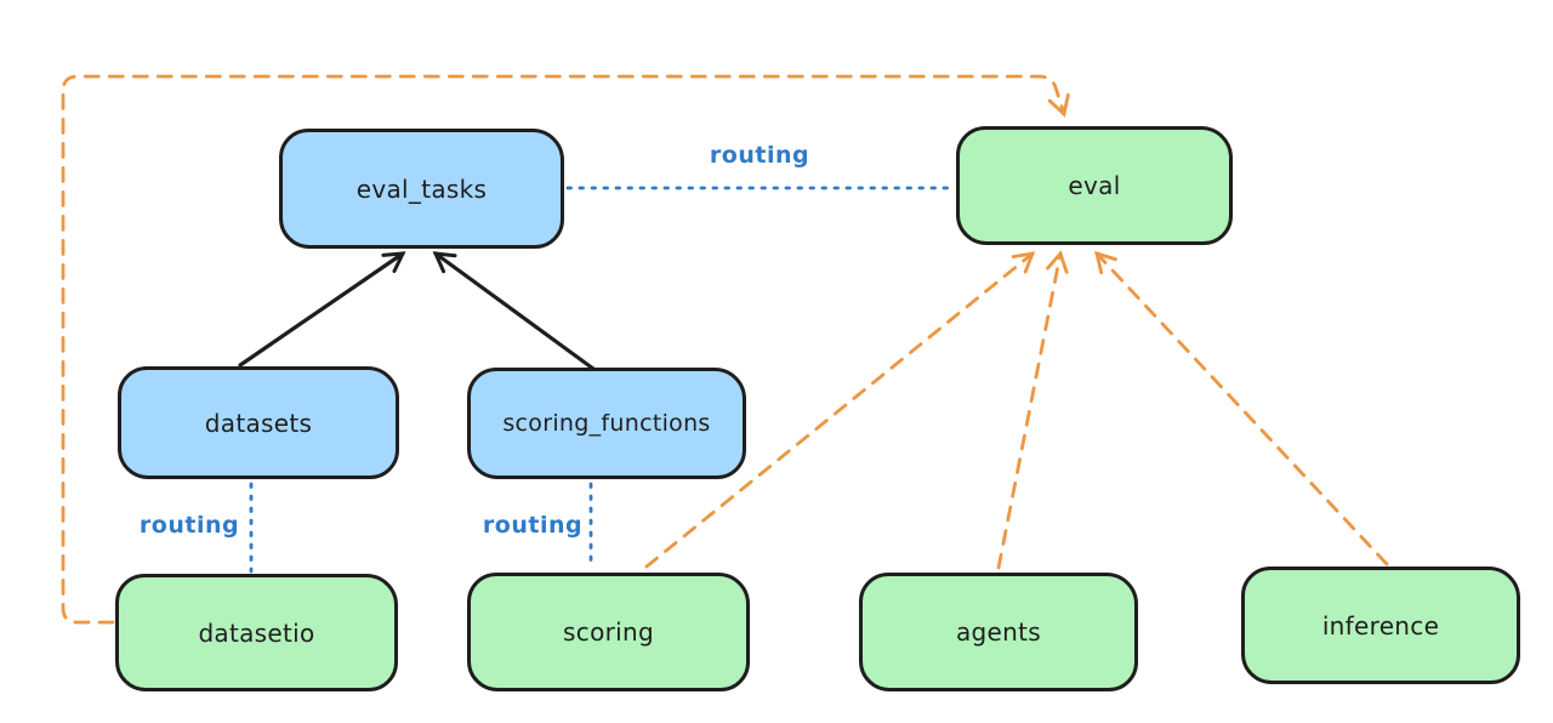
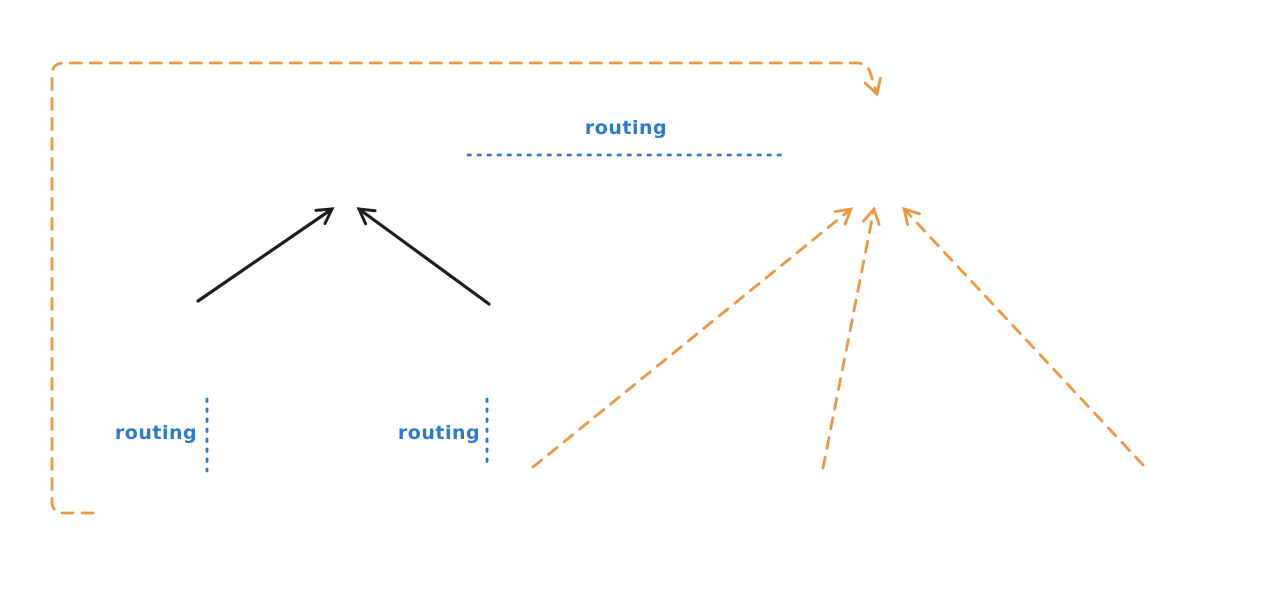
- eval_tasks
- eval
- datasets
- scoring_functions
- datasetio
- scoring
- agents
- inference
  routing
  routing
  routing
